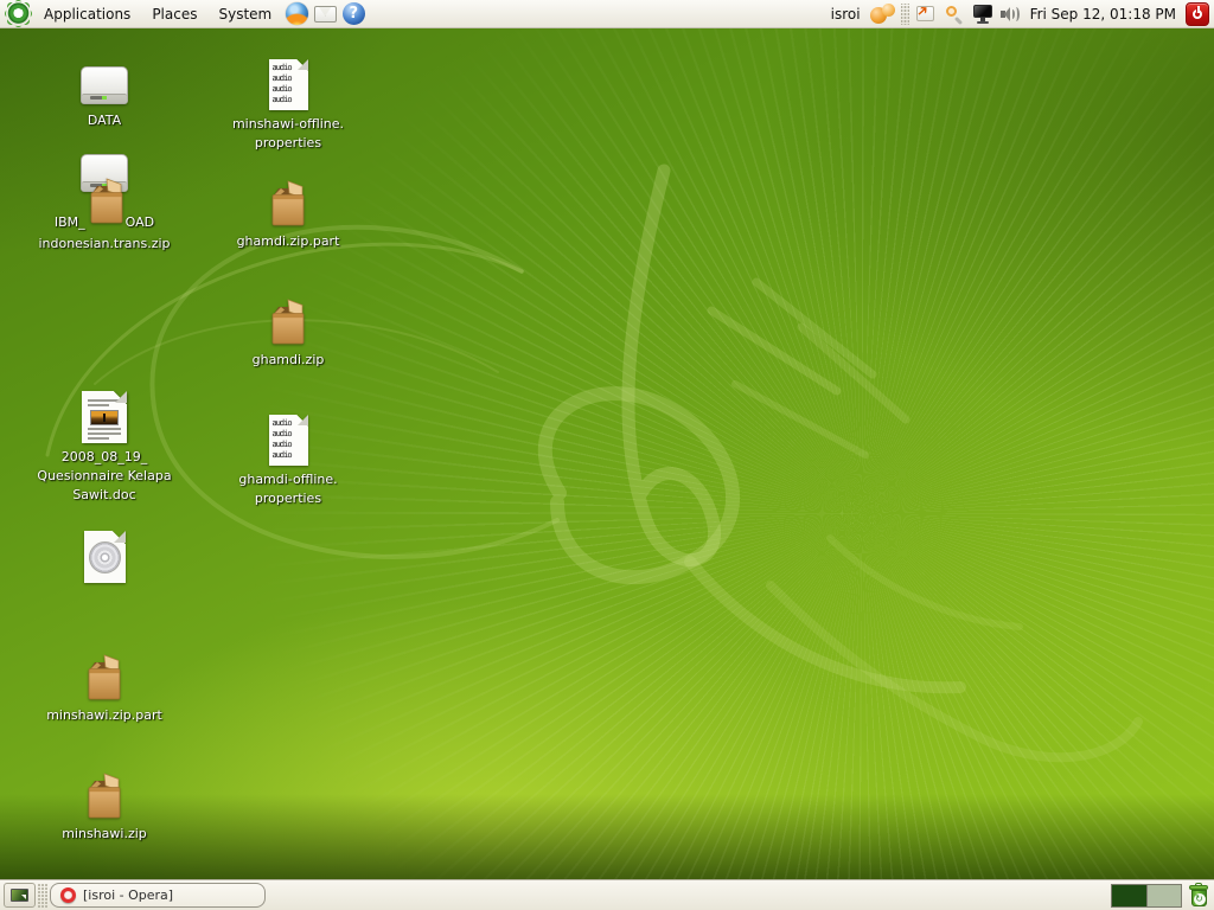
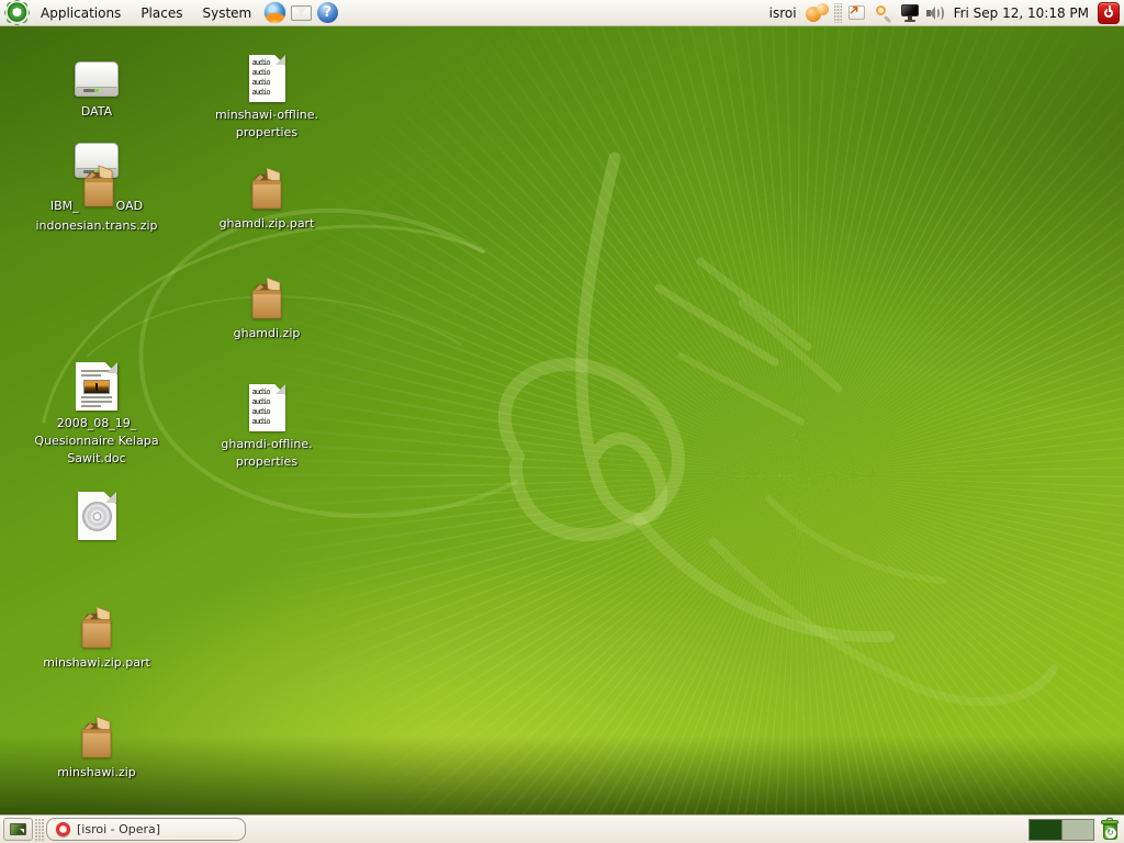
  Applications
  Places
  System
  ?
  isroi
- Fri Sep 12, 01:18 PM
+ Fri Sep 12, 10:18 PM
  DATA
  audio
  audio
  audio
  audio
  minshawi-offline.
  properties
  IBM_
  OAD
  indonesian.trans.zip
  ghamdi.zip.part
  ghamdi.zip
  2008_08_19_
  Quesionnaire Kelapa
  Sawit.doc
  audio
  audio
  audio
  audio
  ghamdi-offline.
  properties
  minshawi.zip.part
  minshawi.zip
  [isroi - Opera]
  ↻
